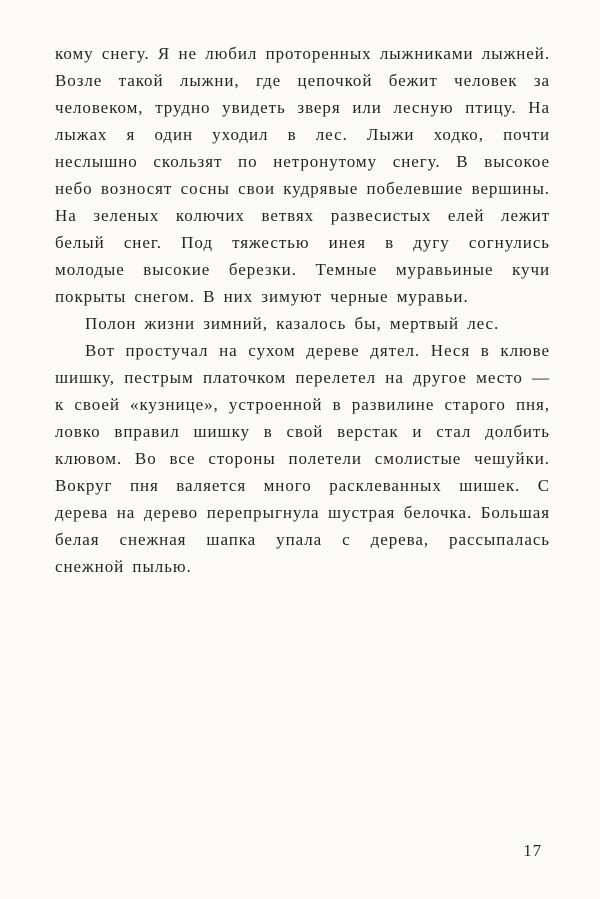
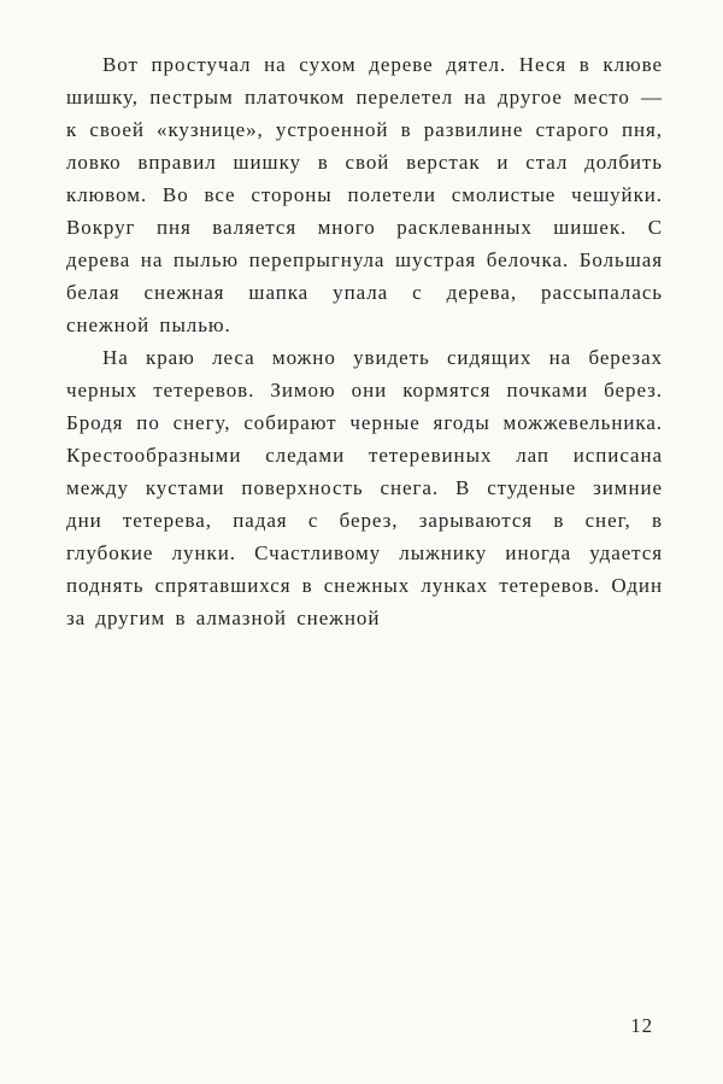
- кому снегу. Я не любил проторенных лыжниками лыжней. Возле такой лыжни, где цепочкой бежит человек за человеком, трудно увидеть зверя или лесную птицу. На лыжах я один уходил в лес. Лыжи ходко, почти неслышно скользят по нетронутому снегу. В высокое небо возносят сосны свои кудрявые побелевшие вершины. На зеленых колючих ветвях развесистых елей лежит белый снег. Под тяжестью инея в дугу согнулись молодые высокие березки. Темные муравьиные кучи покрыты снегом. В них зимуют черные муравьи.
- Полон жизни зимний, казалось бы, мертвый лес.
- Вот простучал на сухом дереве дятел. Неся в клюве шишку, пестрым платочком перелетел на другое место — к своей «кузнице», устроенной в развилине старого пня, ловко вправил шишку в свой верстак и стал долбить клювом. Во все стороны полетели смолистые чешуйки. Вокруг пня валяется много расклеванных шишек. С дерева на дерево перепрыгнула шустрая белочка. Большая белая снежная шапка упала с дерева, рассыпалась снежной пылью.
+ Вот простучал на сухом дереве дятел. Неся в клюве шишку, пестрым платочком перелетел на другое место — к своей «кузнице», устроенной в развилине старого пня, ловко вправил шишку в свой верстак и стал долбить клювом. Во все стороны полетели смолистые чешуйки. Вокруг пня валяется много расклеванных шишек. С дерева на пылью перепрыгнула шустрая белочка. Большая белая снежная шапка упала с дерева, рассыпалась снежной пылью.
+ На краю леса можно увидеть сидящих на березах черных тетеревов. Зимою они кормятся почками берез. Бродя по снегу, собирают черные ягоды можжевельника. Крестообразными следами тетеревиных лап исписана между кустами поверхность снега. В студеные зимние дни тетерева, падая с берез, зарываются в снег, в глубокие лунки. Счастливому лыжнику иногда удается поднять спрятавшихся в снежных лунках тетеревов. Один за другим в алмазной снежной
- 17
+ 12
